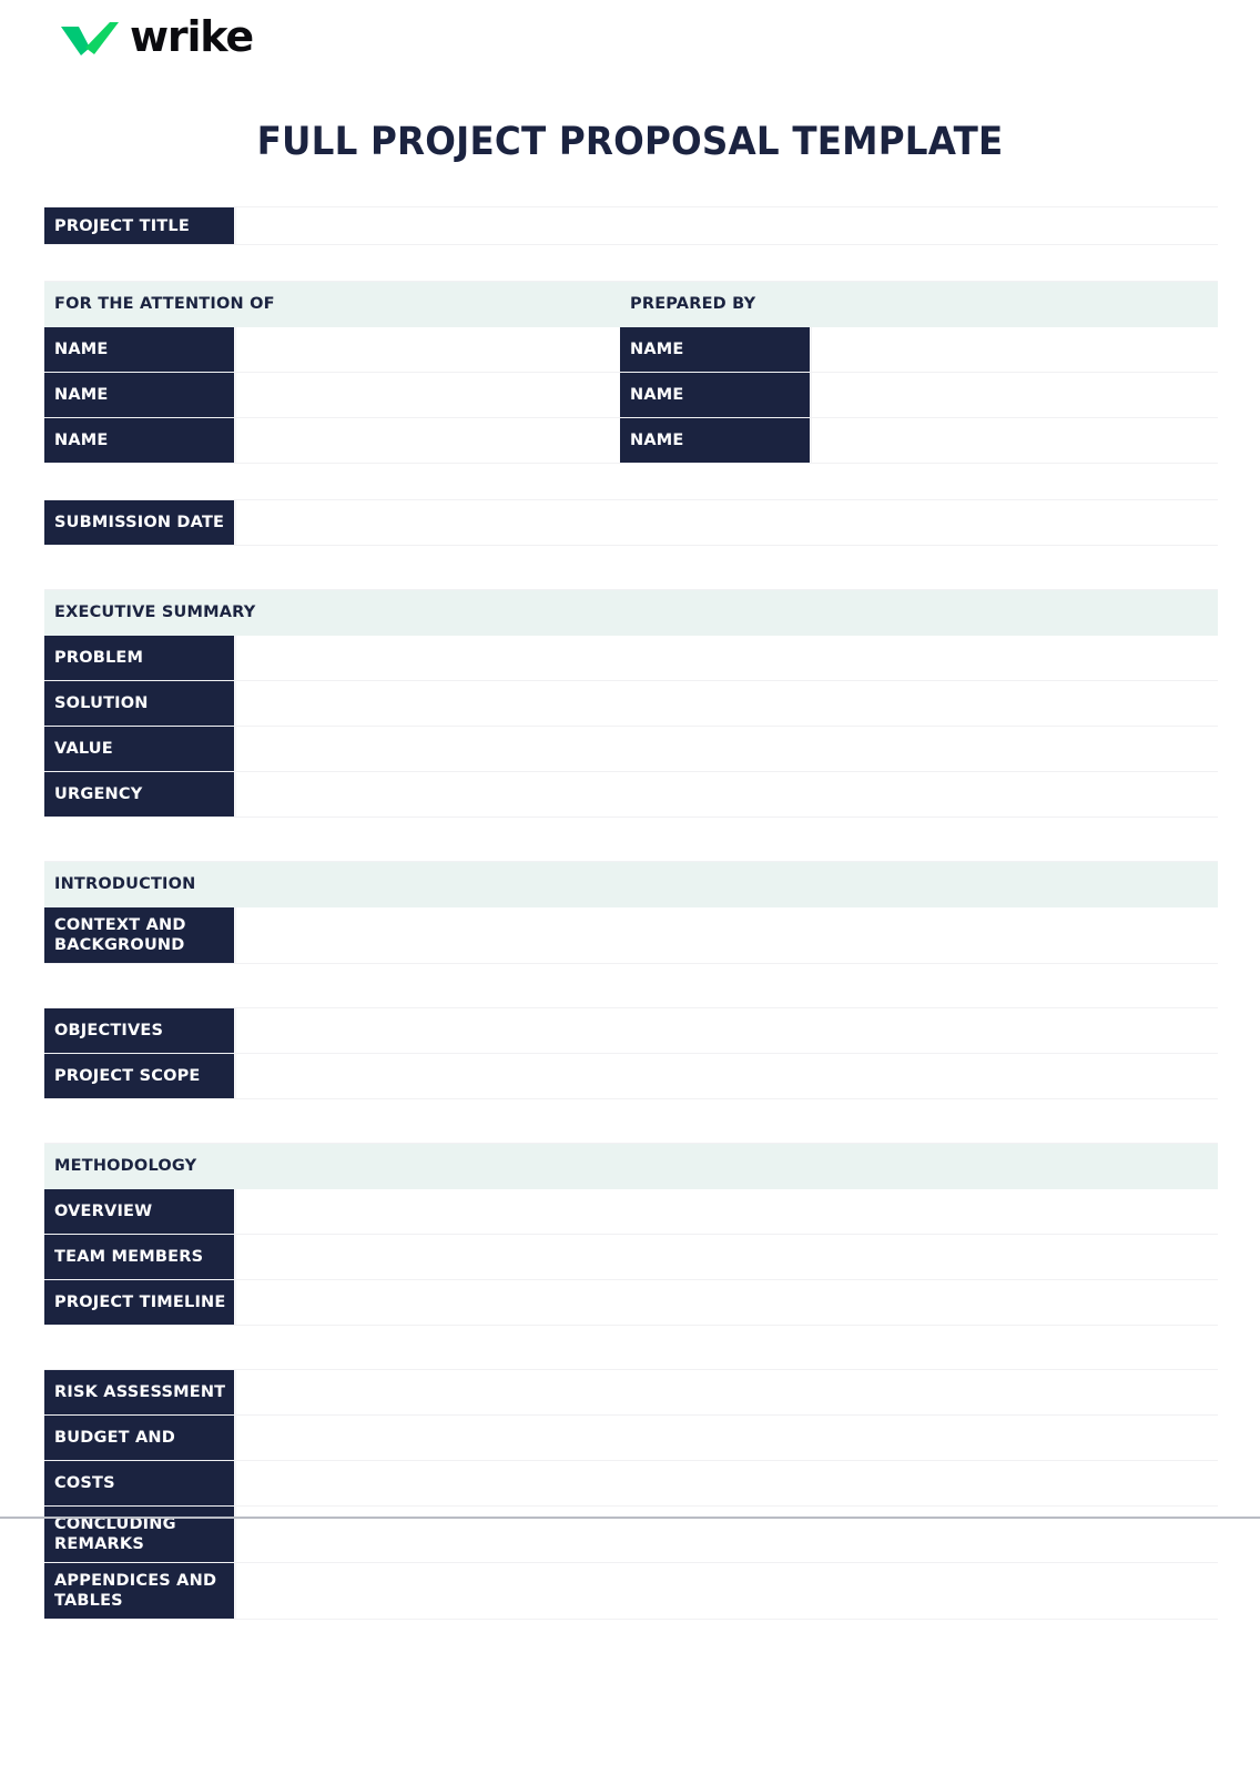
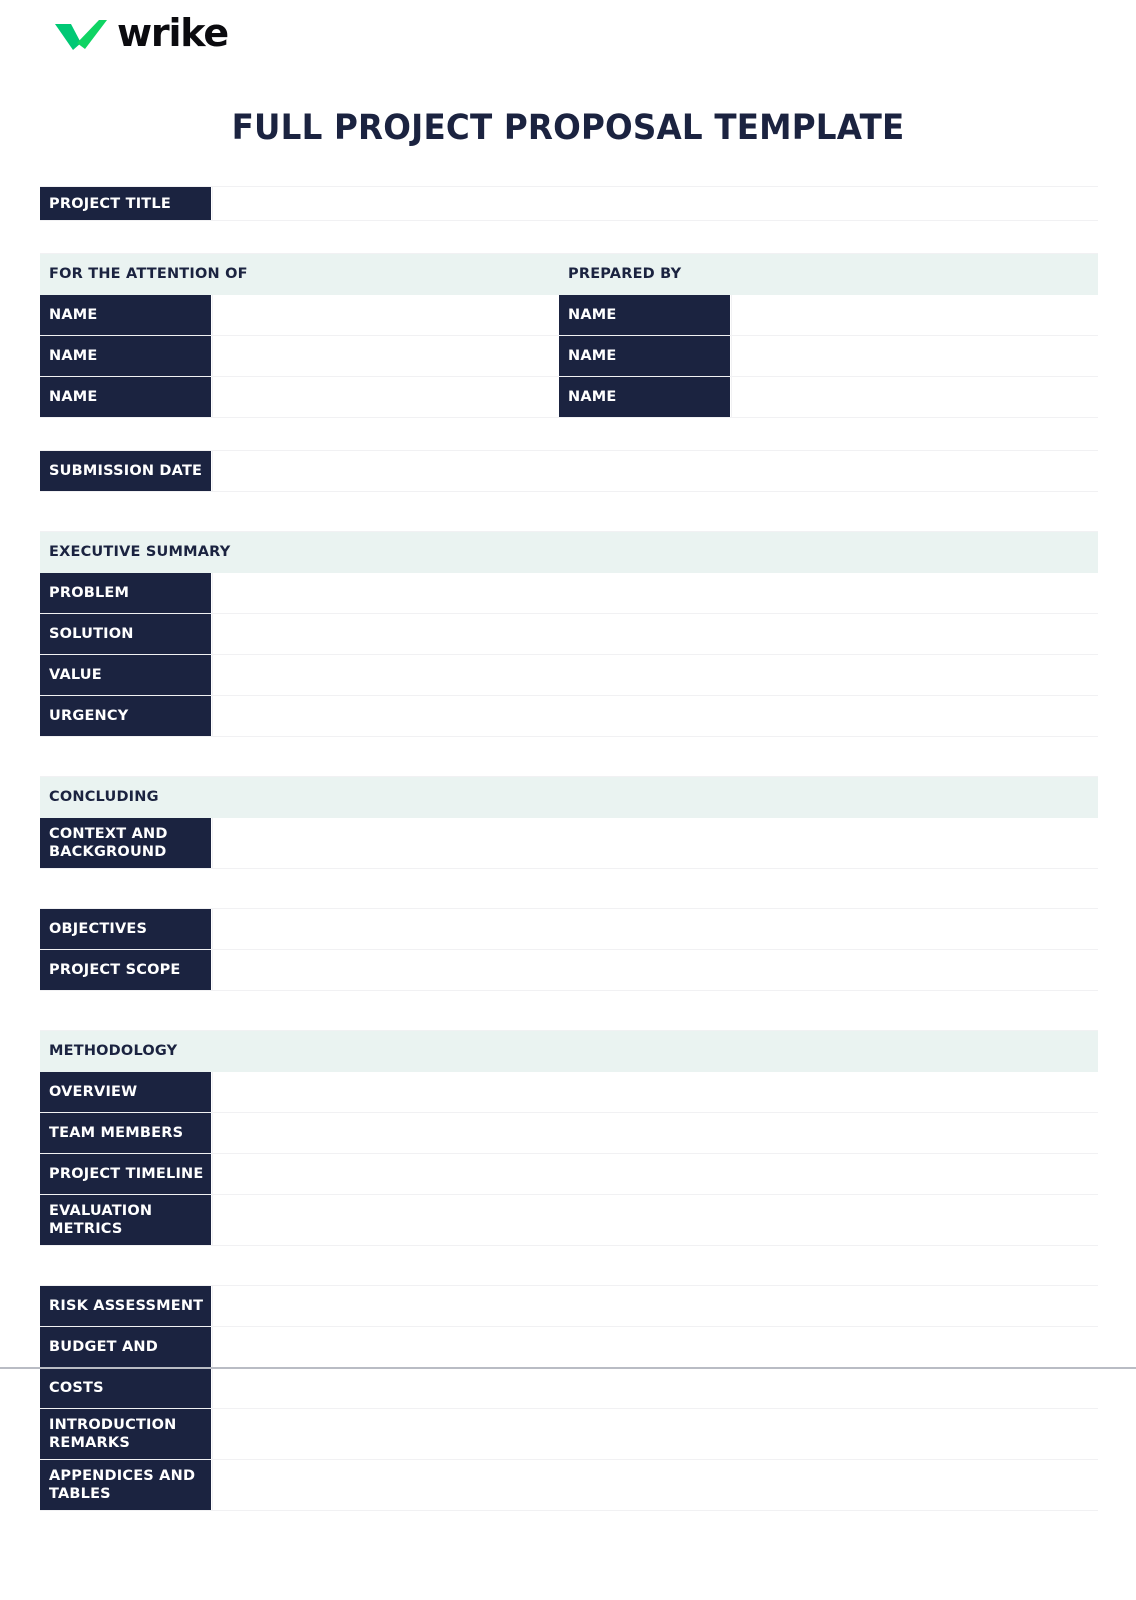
  wrike
  FULL PROJECT PROPOSAL TEMPLATE
  PROJECT TITLE
  FOR THE ATTENTION OF
  PREPARED BY
  NAME
  NAME
  NAME
  NAME
  NAME
  NAME
  SUBMISSION DATE
  EXECUTIVE SUMMARY
  PROBLEM
  SOLUTION
  VALUE
  URGENCY
- INTRODUCTION
+ CONCLUDING
  CONTEXT AND
  BACKGROUND
  OBJECTIVES
  PROJECT SCOPE
  METHODOLOGY
  OVERVIEW
  TEAM MEMBERS
  PROJECT TIMELINE
+ EVALUATION
+ METRICS
  RISK ASSESSMENT
  BUDGET AND
  COSTS
- CONCLUDING
+ INTRODUCTION
  REMARKS
  APPENDICES AND
  TABLES
